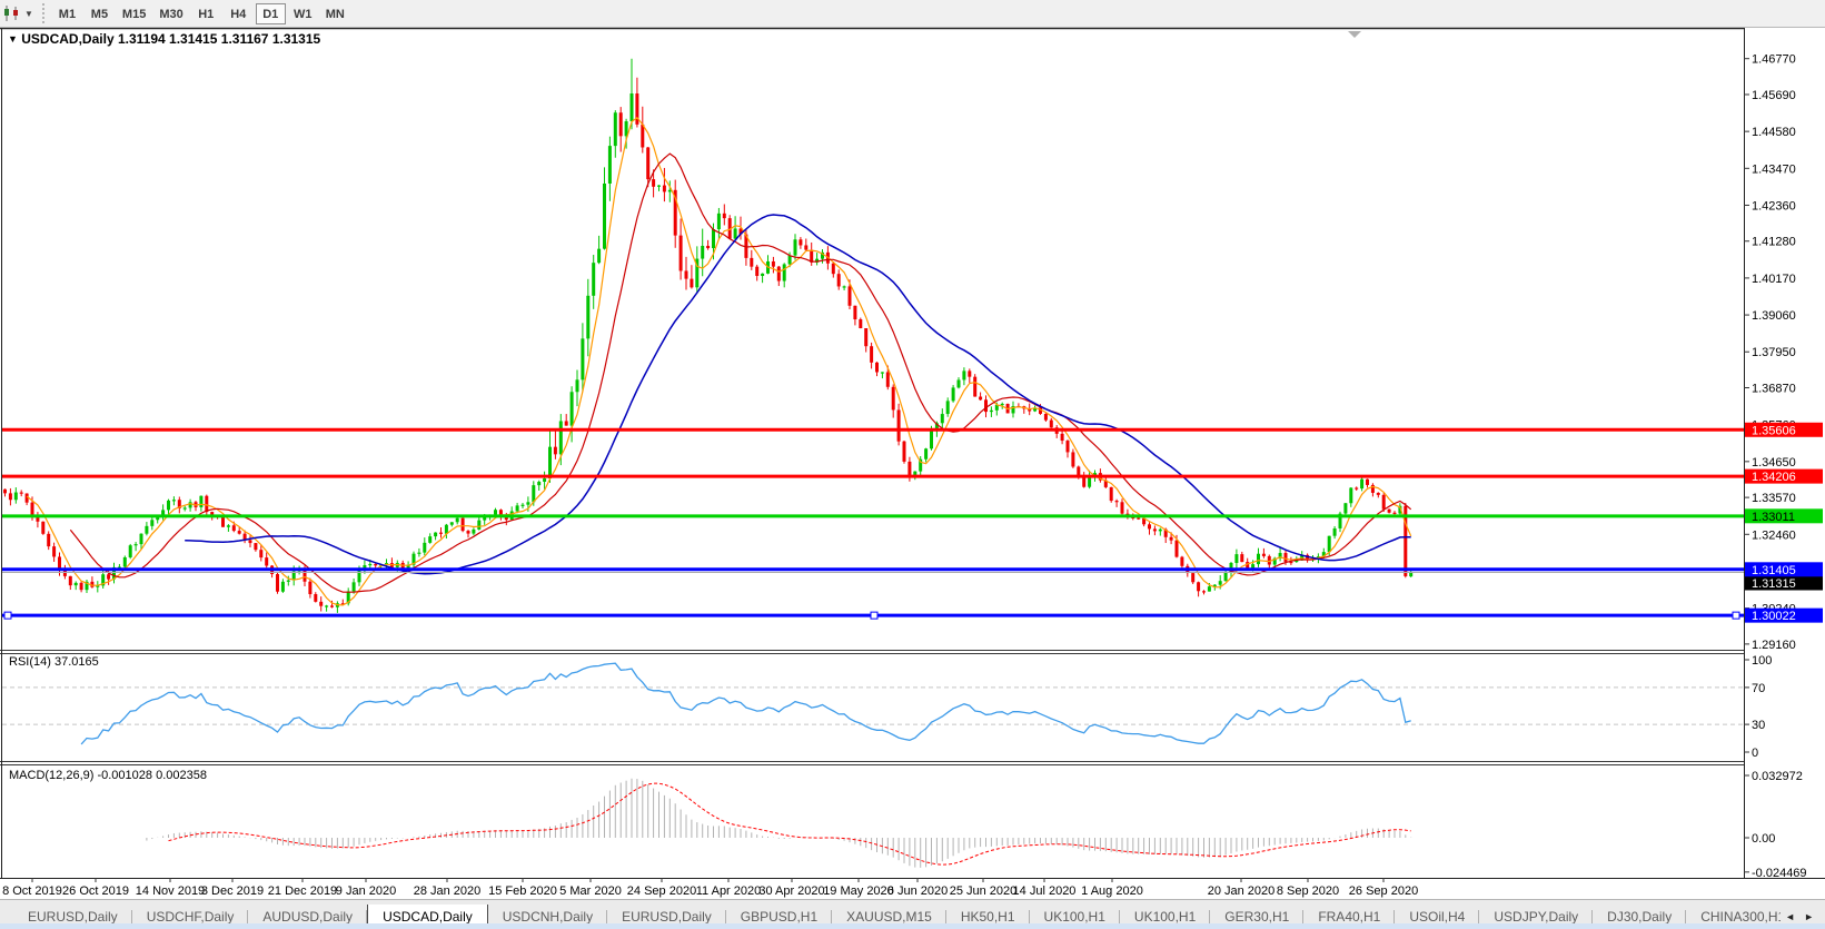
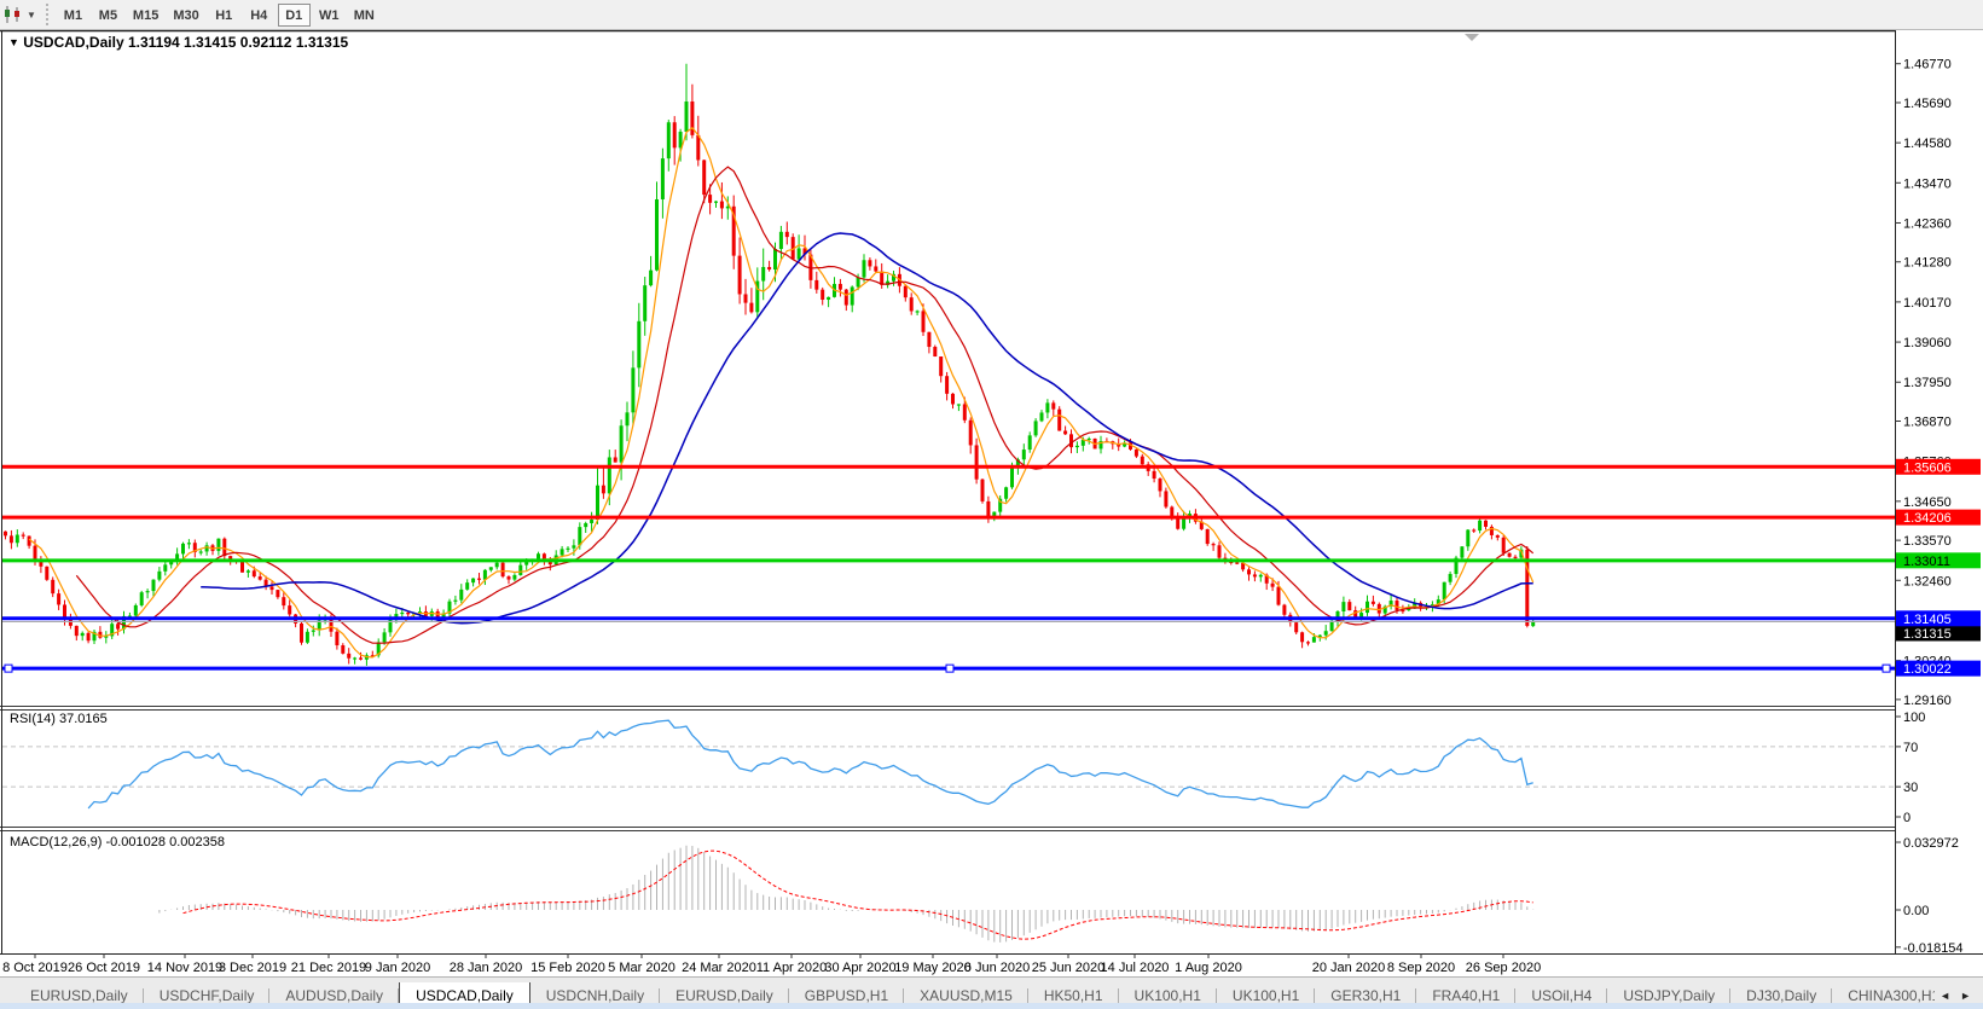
  ▼
  M1 M5 M15 M30 H1 H4 D1 W1 MN
  1.46770
  1.45690
  1.44580
  1.43470
  1.42360
  1.41280
  1.40170
  1.39060
  1.37950
  1.36870
  1.34650
  1.33570
  1.32460
  1.29160
  1.31315
  1.35606
  1.34206
  1.33011
  1.31405
  1.30022
  100
  70
  30
  0
  0.032972
  0.00
- -0.024469
+ -0.018154
  8 Oct 2019
  26 Oct 2019
  14 Nov 2019
  3 Dec 2019
  21 Dec 2019
  9 Jan 2020
  28 Jan 2020
  15 Feb 2020
  5 Mar 2020
- 24 Sep 2020
+ 24 Mar 2020
  11 Apr 2020
  30 Apr 2020
  19 May 2020
  6 Jun 2020
  25 Jun 2020
  14 Jul 2020
  1 Aug 2020
  20 Jan 2020
  8 Sep 2020
  26 Sep 2020
- ▼ USDCAD,Daily 1.31194 1.31415 1.31167 1.31315
+ ▼ USDCAD,Daily 1.31194 1.31415 0.92112 1.31315
  RSI(14) 37.0165
  MACD(12,26,9) -0.001028 0.002358
  EURUSD,Daily
  USDCHF,Daily
  AUDUSD,Daily
  USDCAD,Daily
  USDCNH,Daily
  EURUSD,Daily
  GBPUSD,H1
  XAUUSD,M15
  HK50,H1
  UK100,H1
  UK100,H1
  GER30,H1
  FRA40,H1
  USOil,H4
  USDJPY,Daily
  DJ30,Daily
  CHINA300,H
  ◄
  ►
